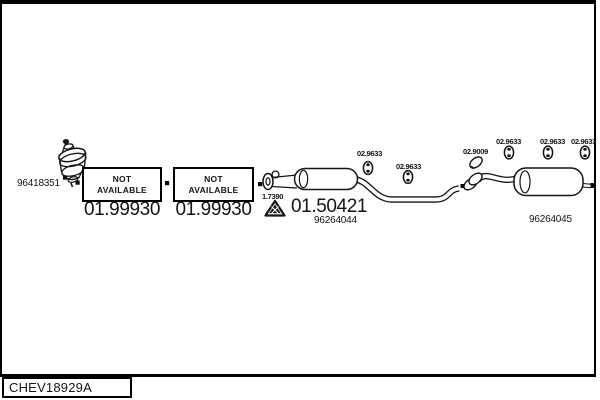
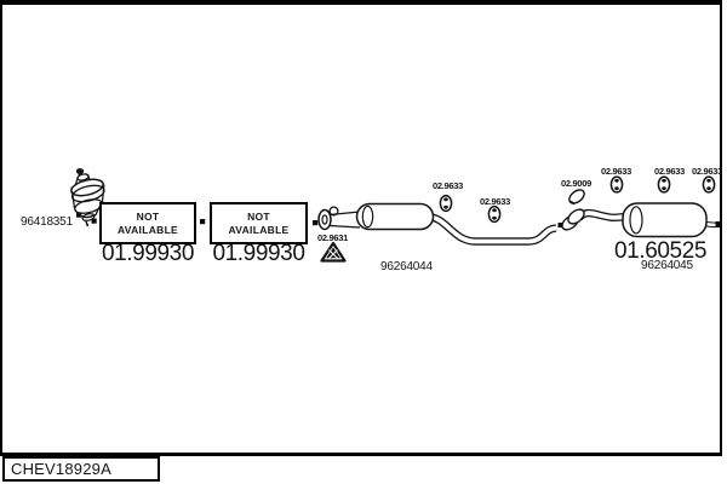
  96418351
  NOT
  AVAILABLE
  01.99930
  NOT
  AVAILABLE
  01.99930
- 1.7390
+ 02.9631
- 01.50421
  96264044
+ 01.60525
  96264045
  02.9009
  02.9633
  02.9633
  02.9633
  02.9633
  02.9633
  CHEV18929A
